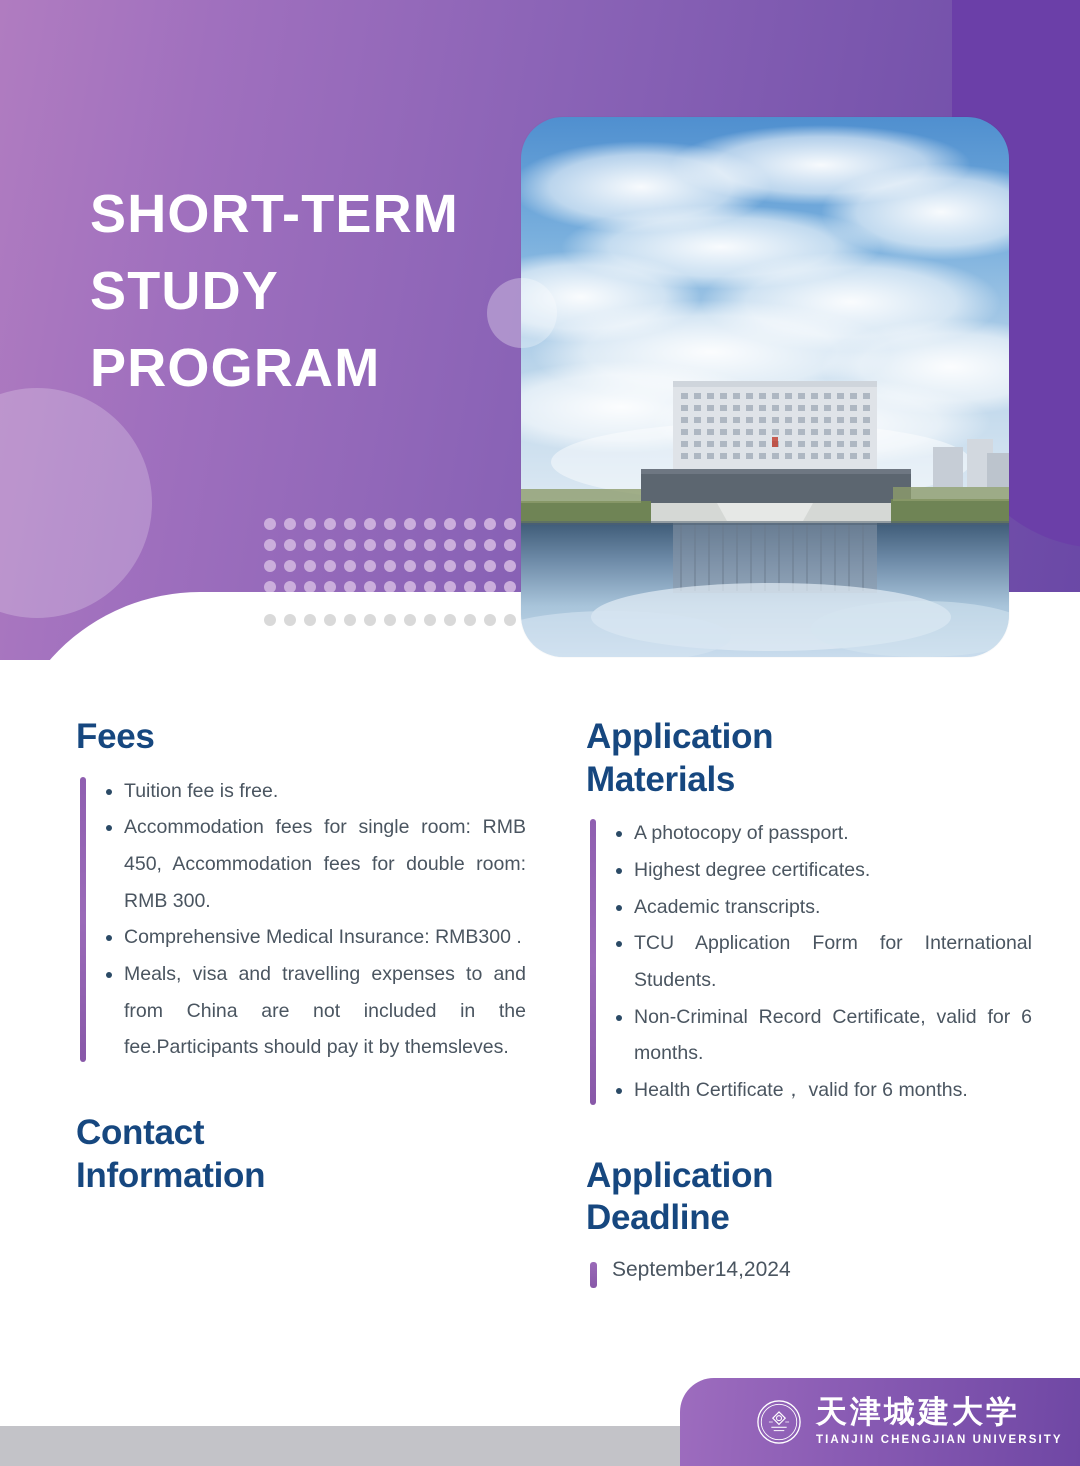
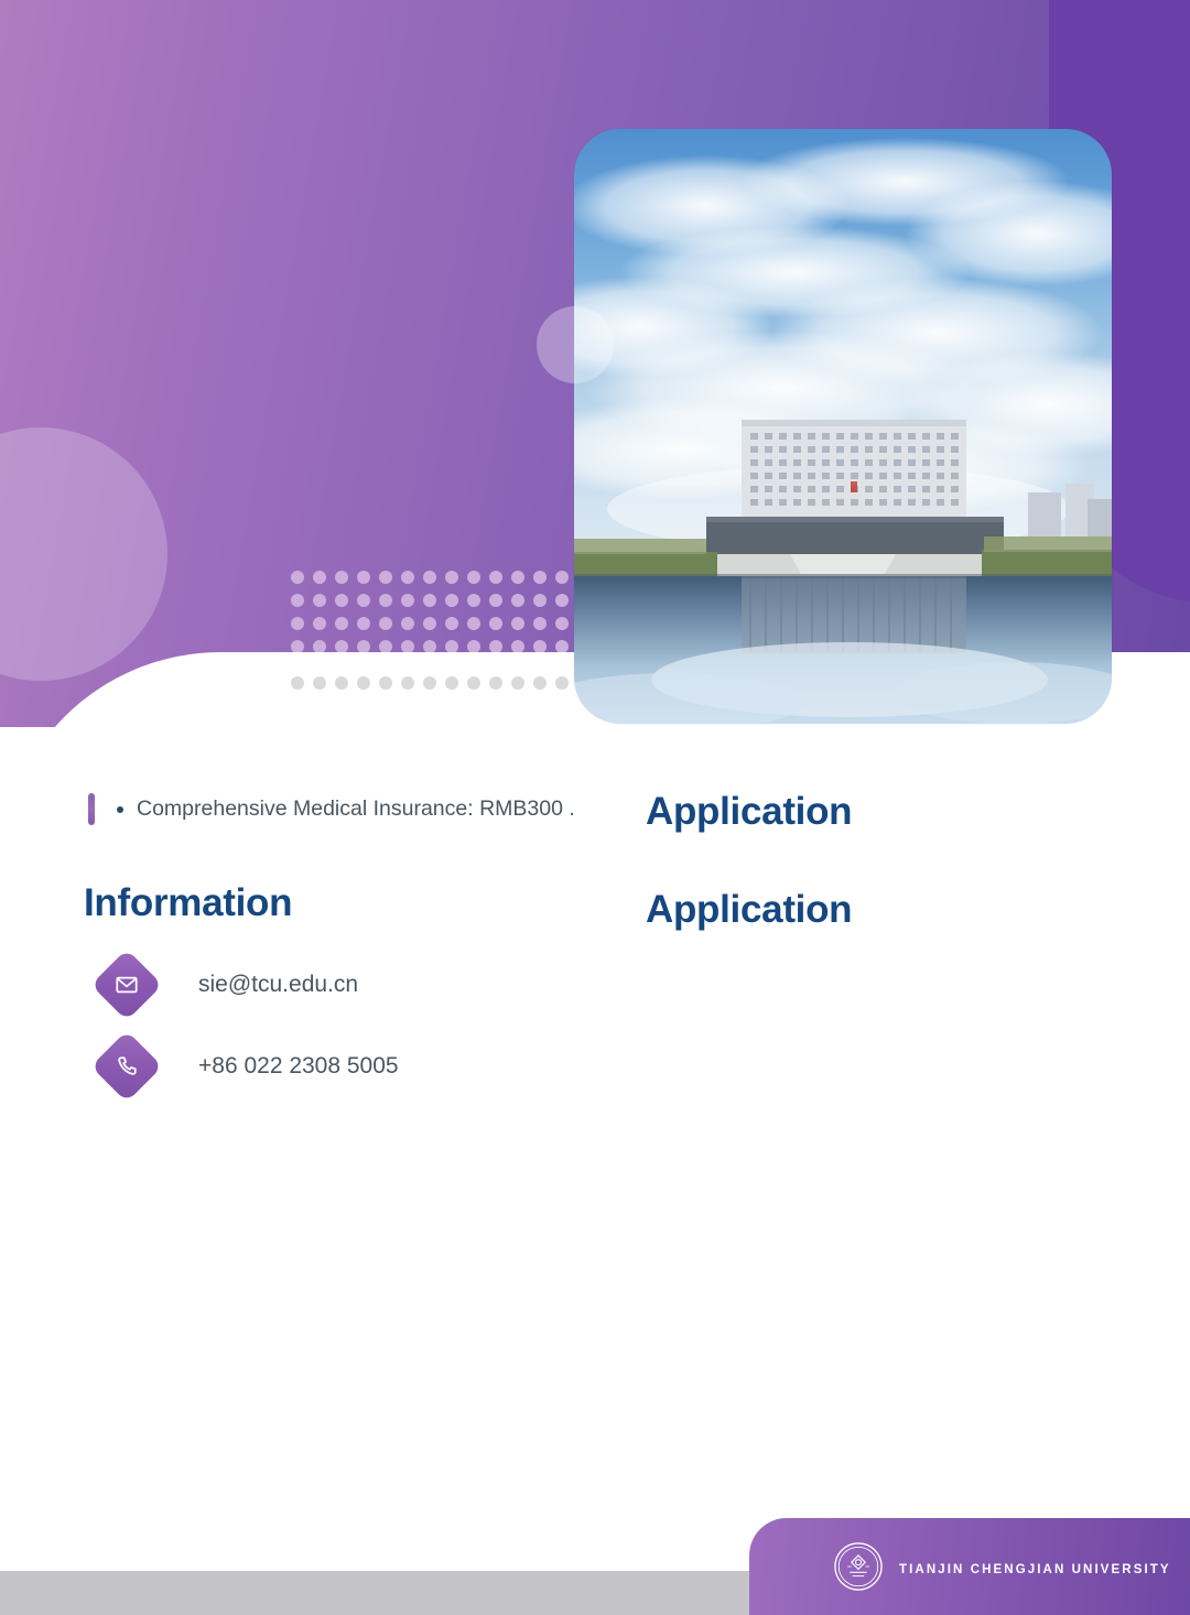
- SHORT-TERM
- STUDY
- PROGRAM
- Fees
- Tuition fee is free.
- Accommodation fees for single room: RMB 450, Accommodation fees for double room: RMB 300.
  Comprehensive Medical Insurance: RMB300 .
- Meals, visa and travelling expenses to and from China are not included in the fee.Participants should pay it by themsleves.
- Contact
  Information
+ sie@tcu.edu.cn
+ +86 022 2308 5005
  Application
- Materials
- A photocopy of passport.
- Highest degree certificates.
- Academic transcripts.
- TCU Application Form for International Students.
- Non-Criminal Record Certificate, valid for 6 months.
- Health Certificate， valid for 6 months.
  Application
- Deadline
- September14,2024
- 天津城建大学
  TIANJIN CHENGJIAN UNIVERSITY
